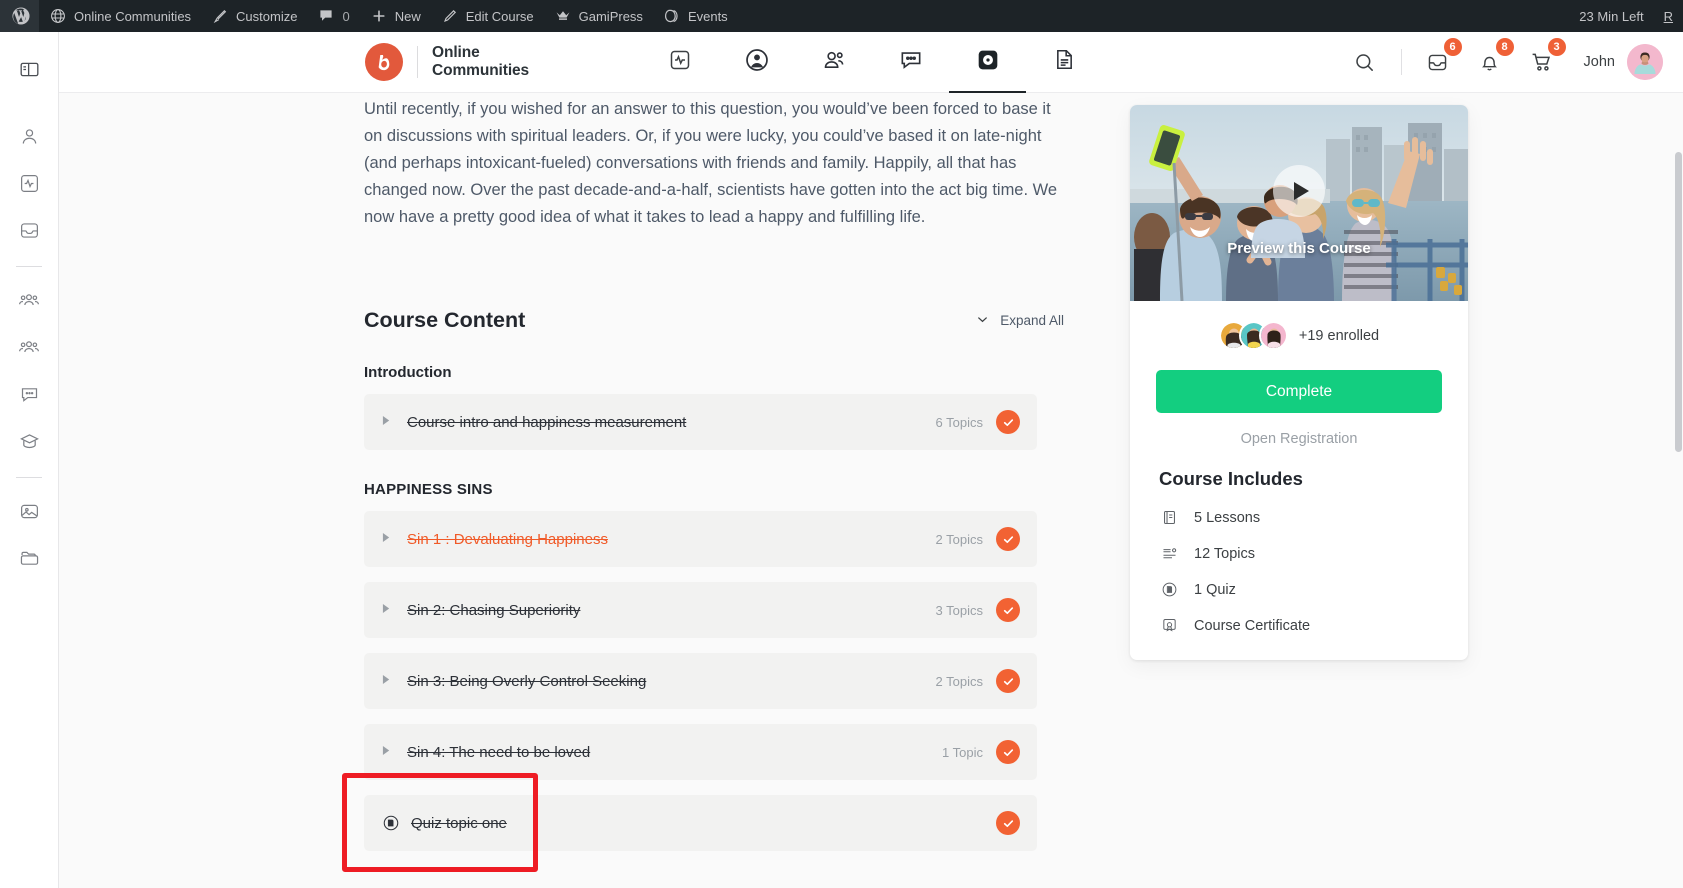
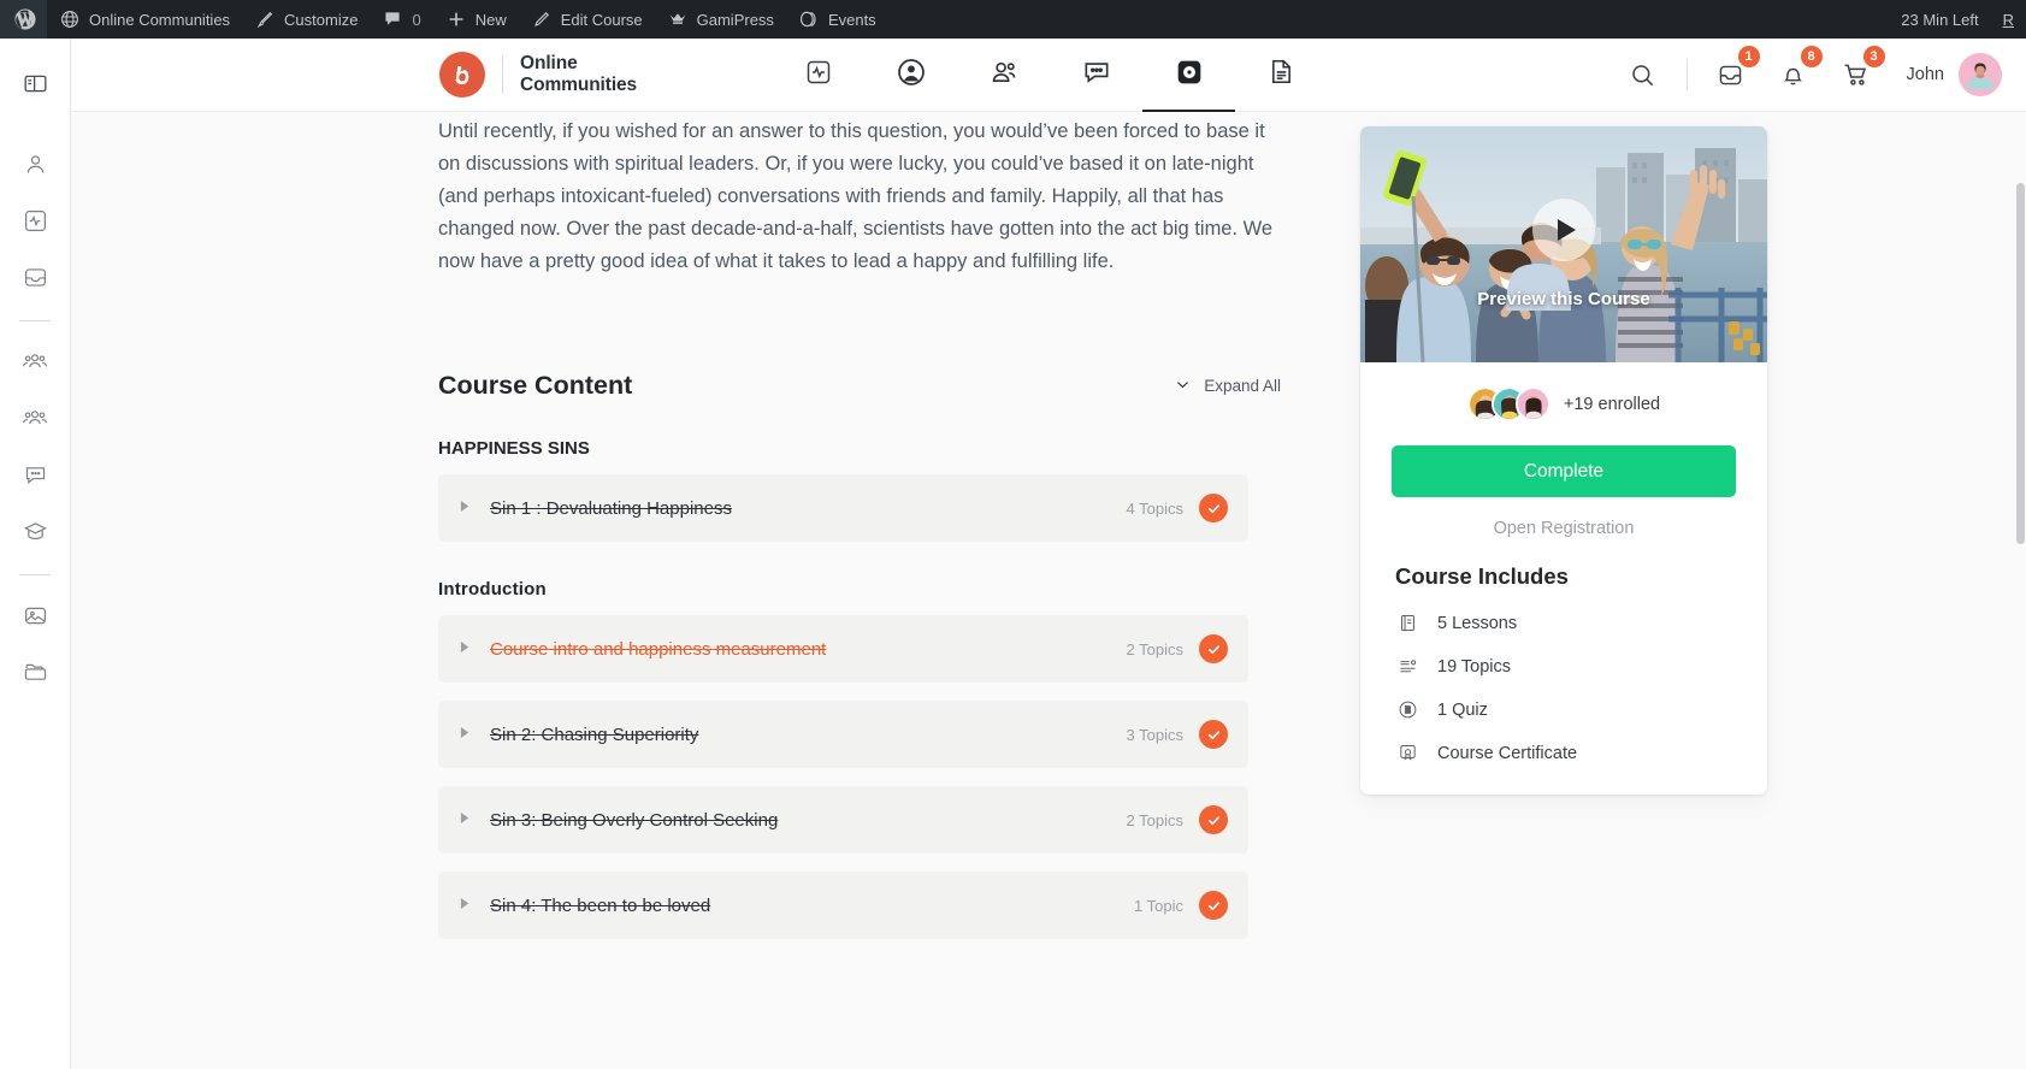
  Online Communities
  Customize
  0
  New
  Edit Course
  GamiPress
  Events
  23 Min Left
  R
  Online
  Communities
- 6
+ 1
  8
  3
  John
  Until recently, if you wished for an answer to this question, you would’ve been forced to base it on discussions with spiritual leaders. Or, if you were lucky, you could’ve based it on late-night (and perhaps intoxicant-fueled) conversations with friends and family. Happily, all that has changed now. Over the past decade-and-a-half, scientists have gotten into the act big time. We now have a pretty good idea of what it takes to lead a happy and fulfilling life.
  Course Content
  Expand All
- Introduction
+ HAPPINESS SINS
- Course intro and happiness measurement
+ Sin 1 : Devaluating Happiness
- 6 Topics
+ 4 Topics
- HAPPINESS SINS
+ Introduction
- Sin 1 : Devaluating Happiness
+ Course intro and happiness measurement
  2 Topics
  Sin 2: Chasing Superiority
  3 Topics
  Sin 3: Being Overly Control Seeking
  2 Topics
- Sin 4: The need to be loved
+ Sin 4: The been to be loved
  1 Topic
- Quiz topic one
  Preview this Course
  +19 enrolled
  Complete
  Open Registration
  Course Includes
  5 Lessons
- 12 Topics
+ 19 Topics
  1 Quiz
  Course Certificate
